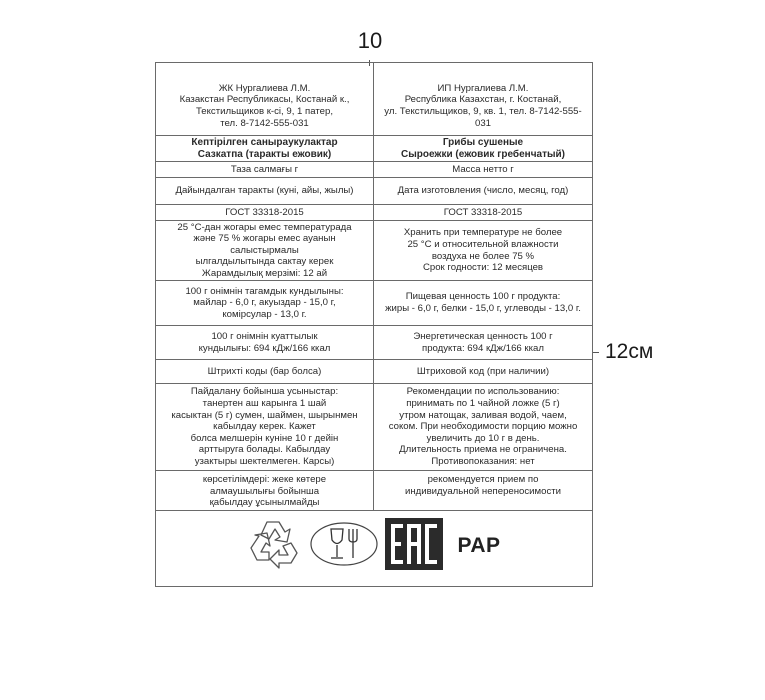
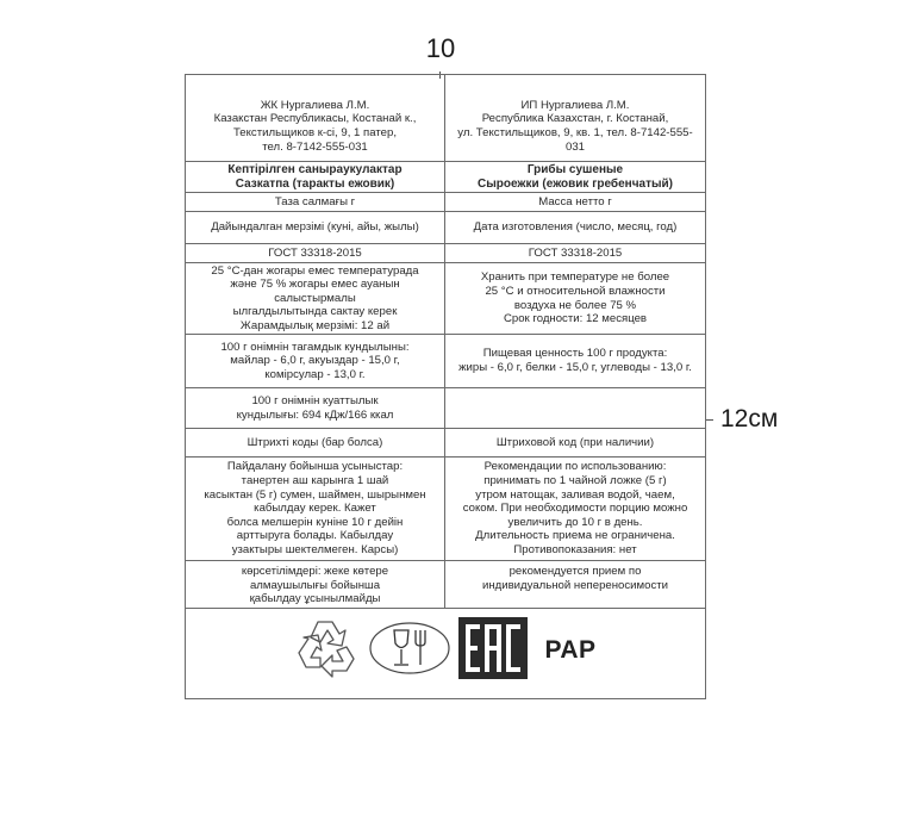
  10
  12см
  ЖК Нургалиева Л.М.
  Казакстан Республикасы, Костанай к.,
  Текстильщиков к-сі, 9, 1 патер,
  тел. 8-7142-555-031
  ИП Нургалиева Л.М.
  Республика Казахстан, г. Костанай,
  ул. Текстильщиков, 9, кв. 1, тел. 8-7142-555-031
  Кептірілген саныраукулактар
  Сазкатпа (таракты ежовик)
  Грибы сушеные
  Сыроежки (ежовик гребенчатый)
  Таза салмағы г
  Масса нетто г
- Дайындалган таракты (куні, айы, жылы)
+ Дайындалган мерзімі (куні, айы, жылы)
  Дата изготовления (число, месяц, год)
  ГОСТ 33318-2015
  ГОСТ 33318-2015
  25 °С-дан жогары емес температурада
  және 75 % жогары емес ауанын
  салыстырмалы
  ылгалдылытында сактау керек
  Жарамдылық мерзімі: 12 ай
  Хранить при температуре не более
  25 °С и относительной влажности
  воздуха не более 75 %
  Срок годности: 12 месяцев
  100 г онімнін тагамдык кундылыны:
  майлар - 6,0 г, акуыздар - 15,0 г,
  комірсулар - 13,0 г.
  Пищевая ценность 100 г продукта:
  жиры - 6,0 г, белки - 15,0 г, углеводы - 13,0 г.
  100 г онімнін куаттылык
  кундылығы: 694 кДж/166 ккал
- Энергетическая ценность 100 г
- продукта: 694 кДж/166 ккал
  Штрихті коды (бар болса)
  Штриховой код (при наличии)
  Пайдалану бойынша усыныстар:
  танертен аш карынга 1 шай
  касыктан (5 г) сумен, шаймен, шырынмен
  кабылдау керек. Кажет
  болса мелшерін куніне 10 г дейін
  арттыруга болады. Кабылдау
  узактыры шектелмеген. Карсы)
  Рекомендации по использованию:
  принимать по 1 чайной ложке (5 г)
  утром натощак, заливая водой, чаем,
  соком. При необходимости порцию можно
  увеличить до 10 г в день.
  Длительность приема не ограничена.
  Противопоказания: нет
  көрсетілімдері: жеке көтере
  алмаушылығы бойынша
  қабылдау ұсынылмайды
  рекомендуется прием по
  индивидуальной непереносимости
  PAP
